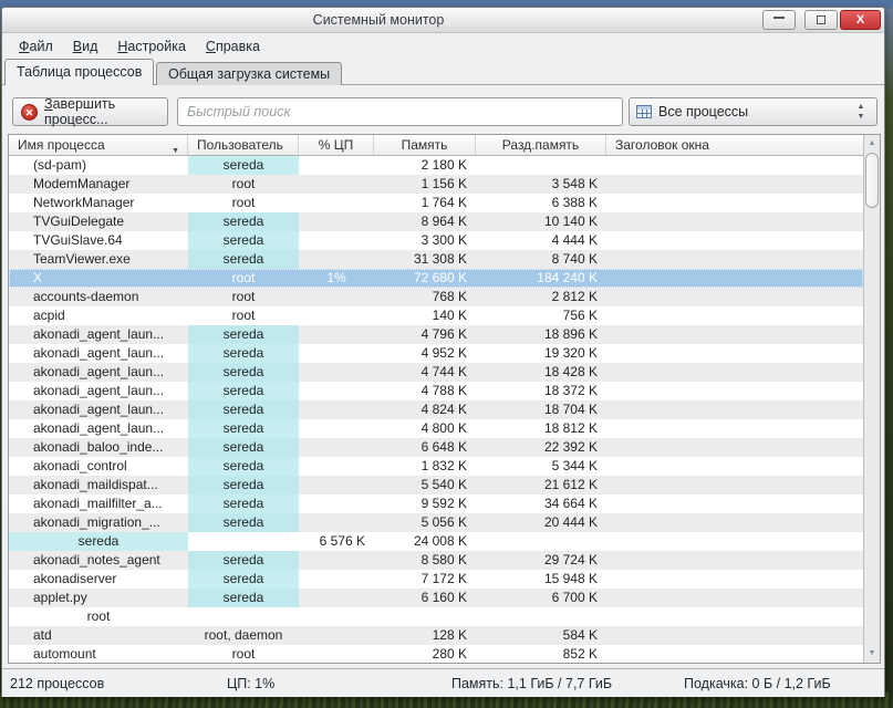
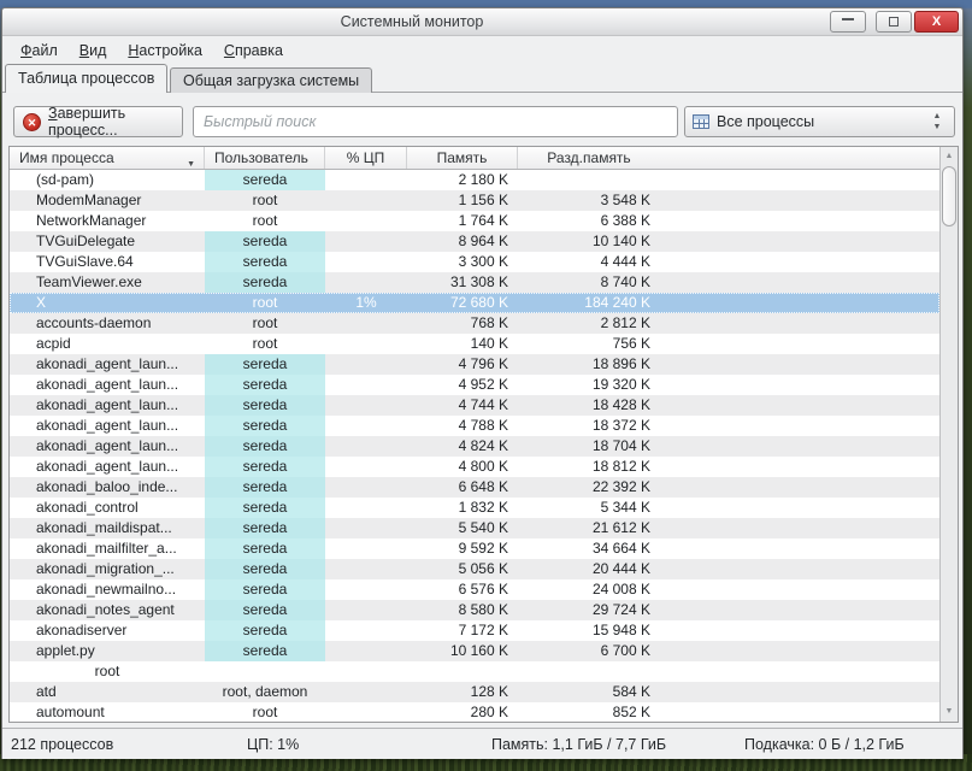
  Системный монитор
  X
  Файл
  Вид
  Настройка
  Справка
  Таблица процессов
  Общая загрузка системы
  ✕
  Завершить процесс...
  Быстрый поиск
  Все процессы
  Имя процесса
  Пользователь
  % ЦП
  Память
  Разд.память
- Заголовок окна
  (sd-pam)
  sereda
  2 180 K
  ModemManager
  root
  1 156 K
  3 548 K
  NetworkManager
  root
  1 764 K
  6 388 K
  TVGuiDelegate
  sereda
  8 964 K
  10 140 K
  TVGuiSlave.64
  sereda
  3 300 K
  4 444 K
  TeamViewer.exe
  sereda
  31 308 K
  8 740 K
  X
  root
  1%
  72 680 K
  184 240 K
  accounts-daemon
  root
  768 K
  2 812 K
  acpid
  root
  140 K
  756 K
  akonadi_agent_laun...
  sereda
  4 796 K
  18 896 K
  akonadi_agent_laun...
  sereda
  4 952 K
  19 320 K
  akonadi_agent_laun...
  sereda
  4 744 K
  18 428 K
  akonadi_agent_laun...
  sereda
  4 788 K
  18 372 K
  akonadi_agent_laun...
  sereda
  4 824 K
  18 704 K
  akonadi_agent_laun...
  sereda
  4 800 K
  18 812 K
  akonadi_baloo_inde...
  sereda
  6 648 K
  22 392 K
  akonadi_control
  sereda
  1 832 K
  5 344 K
  akonadi_maildispat...
  sereda
  5 540 K
  21 612 K
  akonadi_mailfilter_a...
  sereda
  9 592 K
  34 664 K
  akonadi_migration_...
  sereda
  5 056 K
  20 444 K
+ akonadi_newmailno...
  sereda
  6 576 K
  24 008 K
  akonadi_notes_agent
  sereda
  8 580 K
  29 724 K
  akonadiserver
  sereda
  7 172 K
  15 948 K
  applet.py
  sereda
- 6 160 K
+ 10 160 K
  6 700 K
  root
  atd
  root, daemon
  128 K
  584 K
  automount
  root
  280 K
  852 K
  212 процессов
  ЦП: 1%
  Память: 1,1 ГиБ / 7,7 ГиБ
  Подкачка: 0 Б / 1,2 ГиБ
